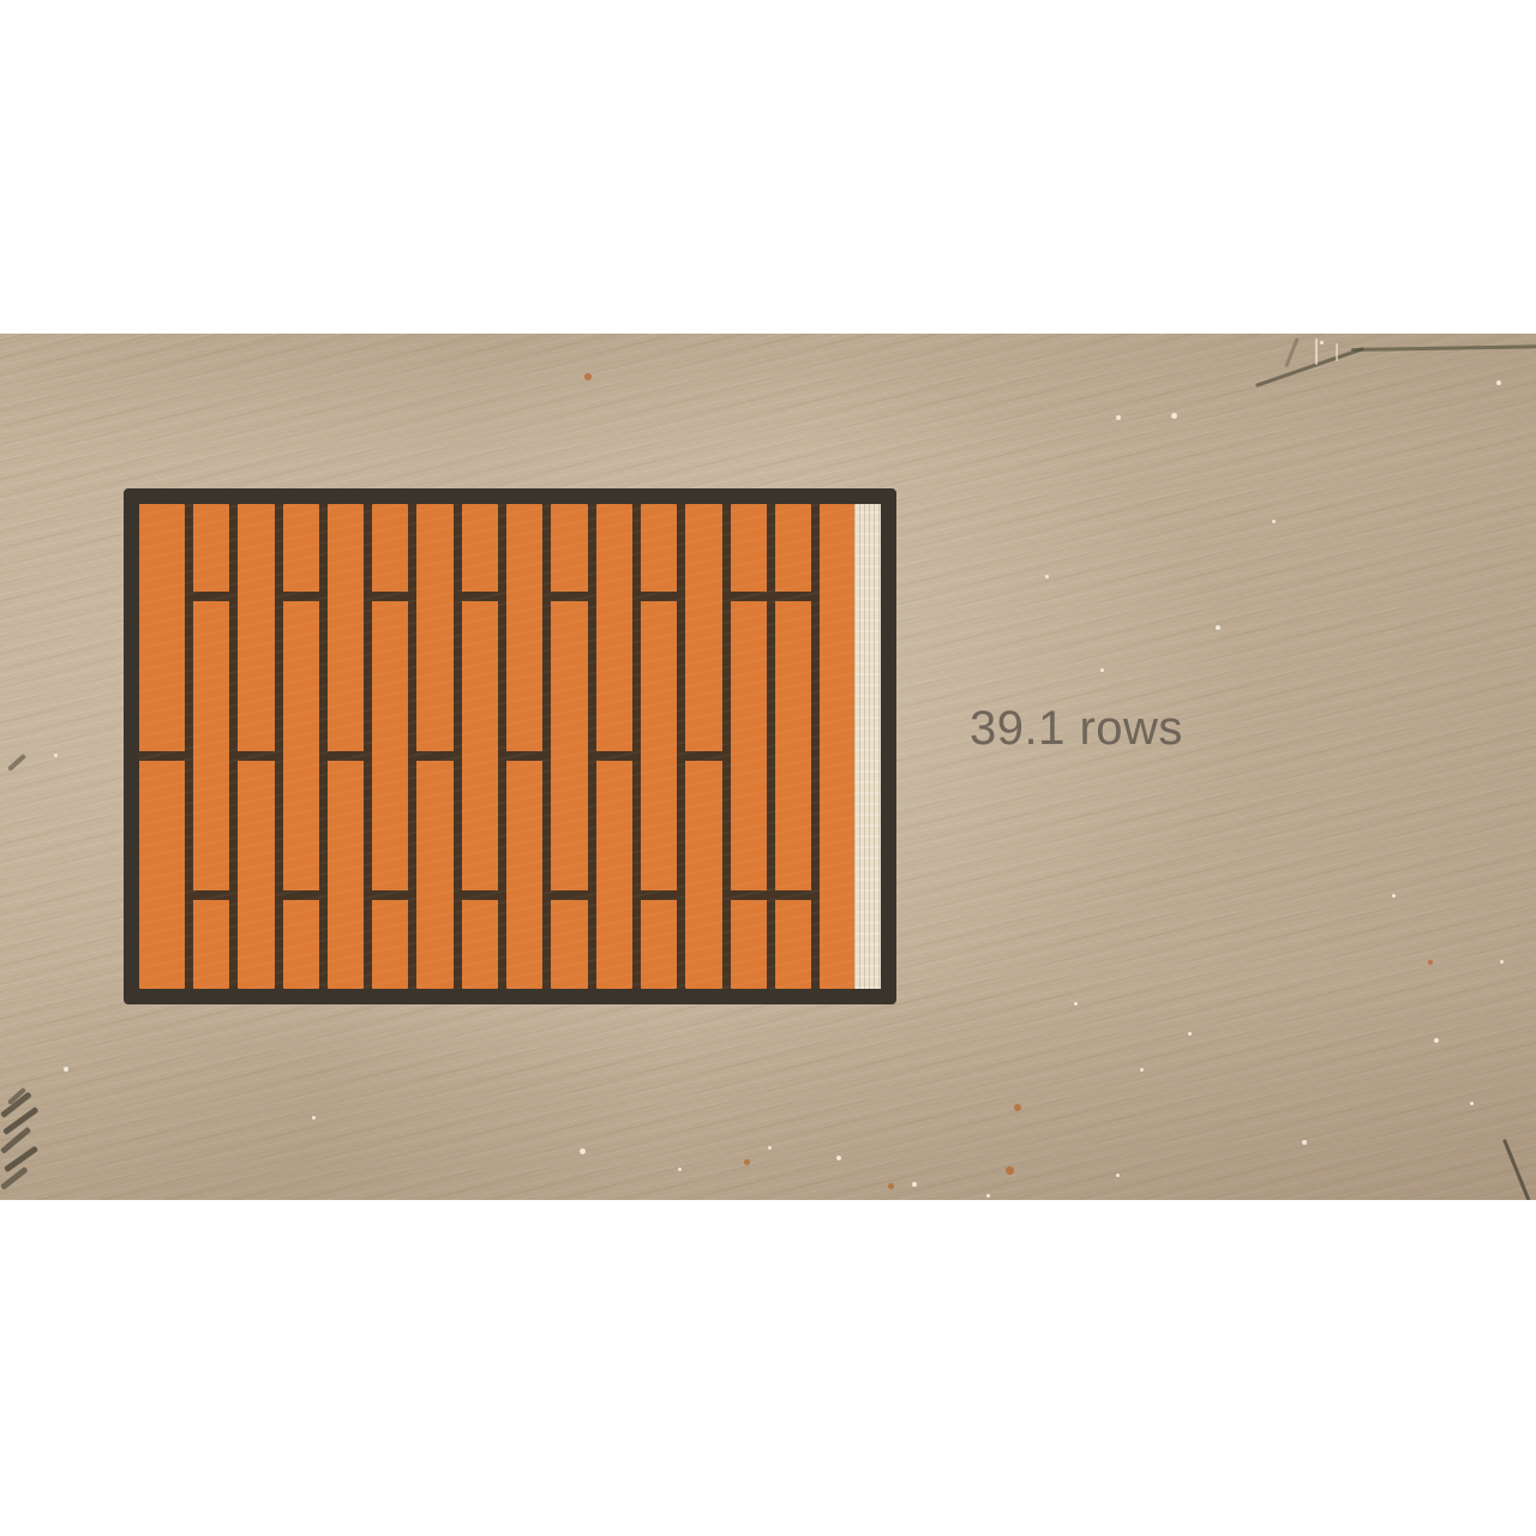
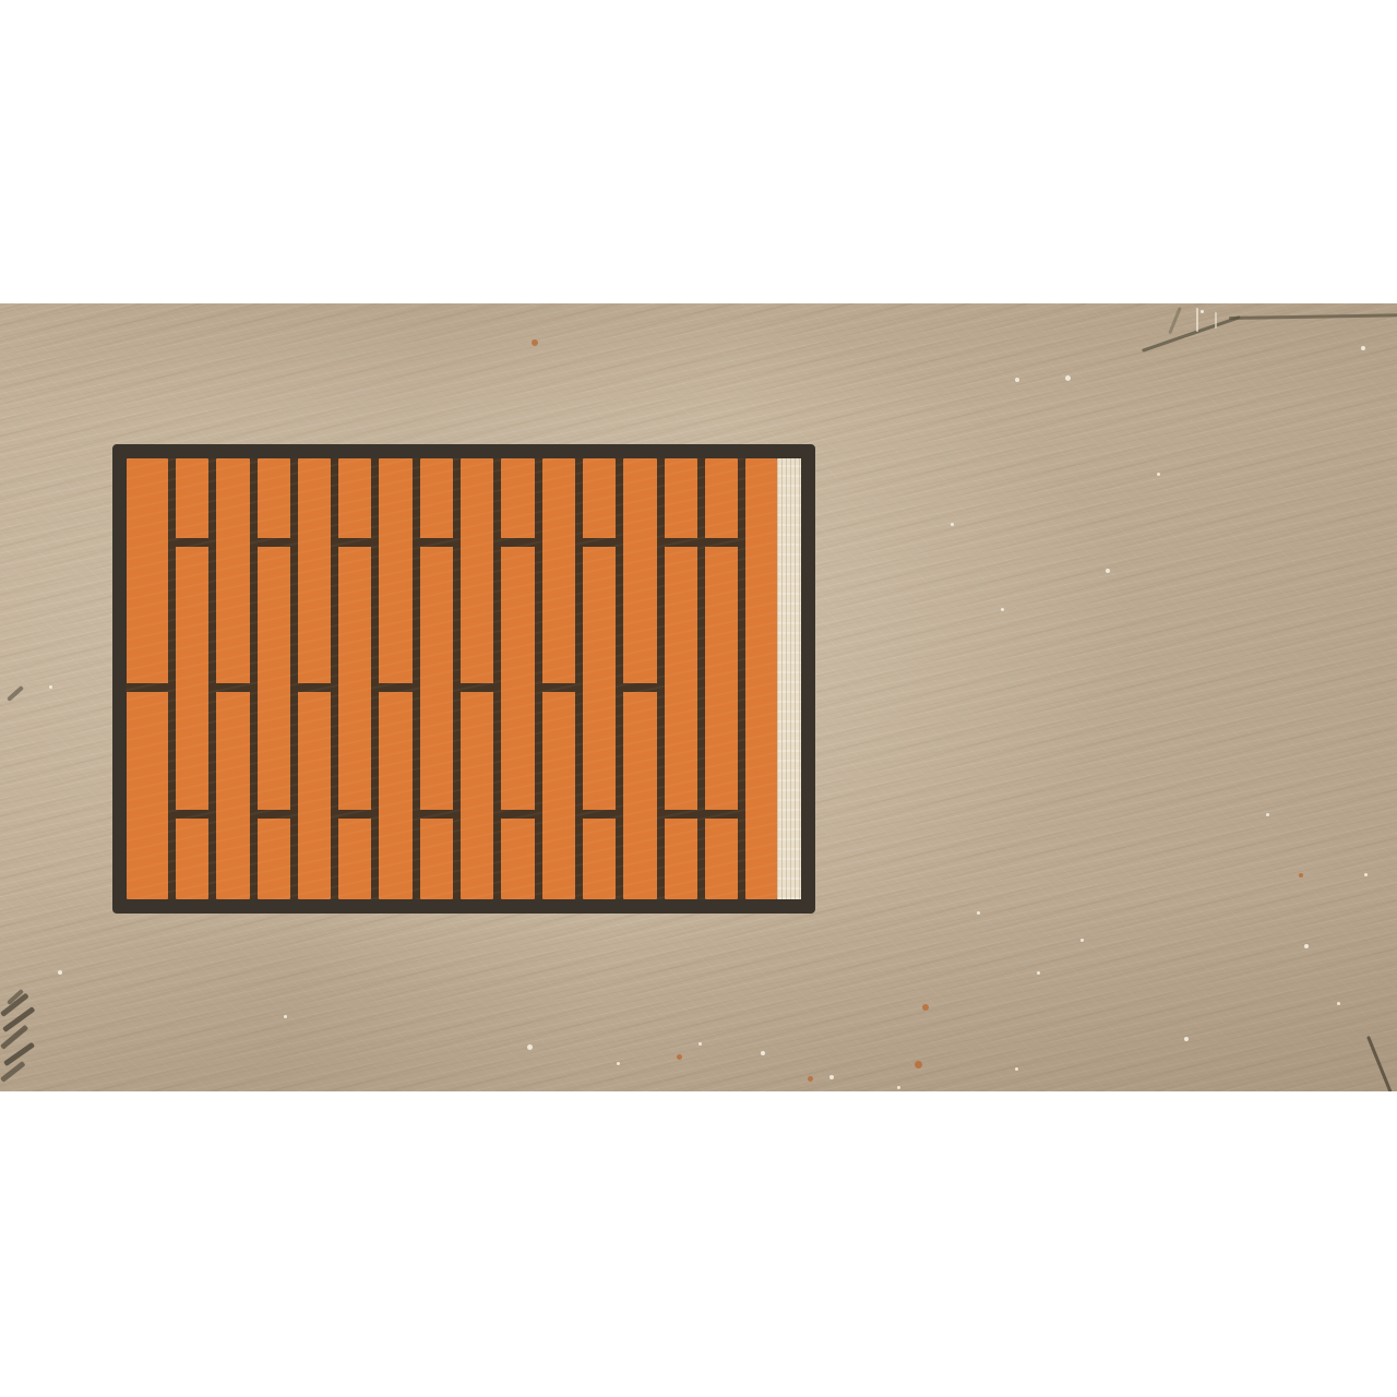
- 39.1 rows
